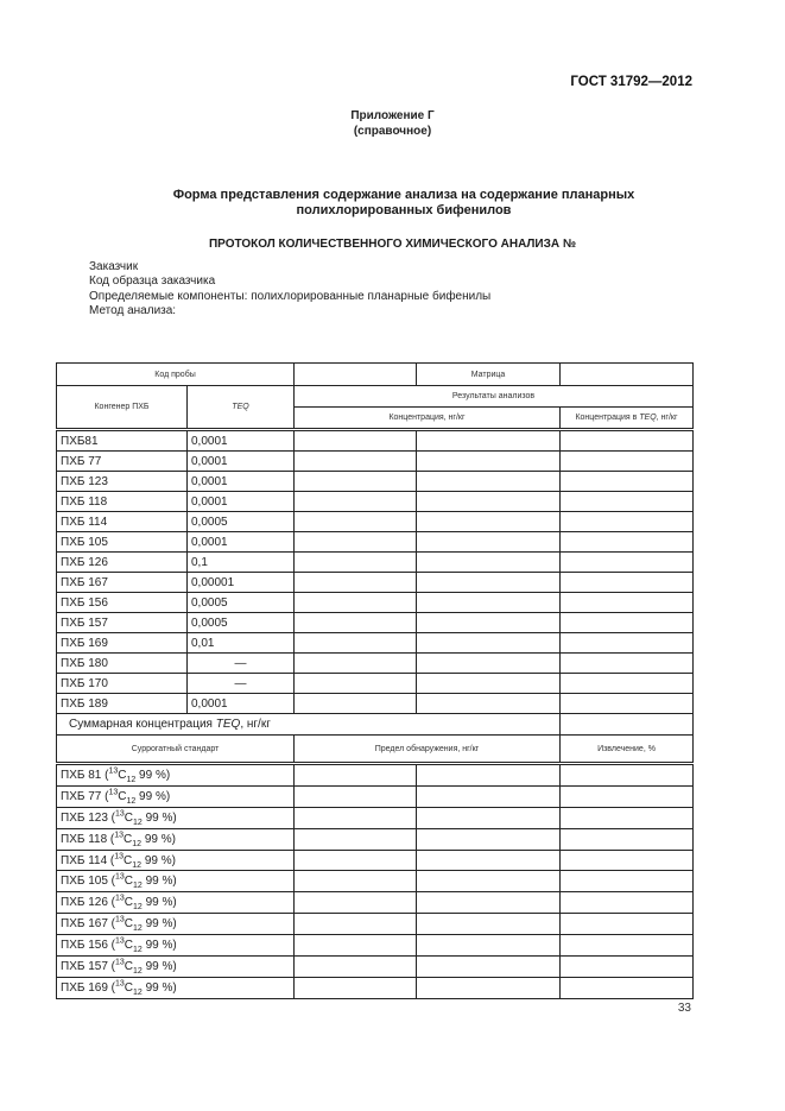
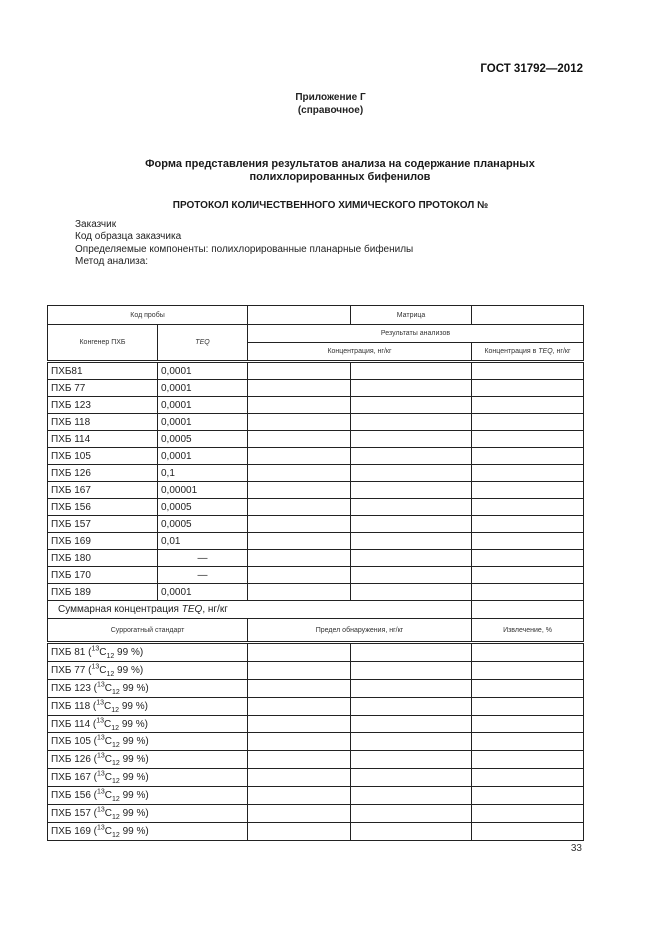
  ГОСТ 31792—2012
  Приложение Г
  (справочное)
- Форма представления содержание анализа на содержание планарных
+ Форма представления результатов анализа на содержание планарных
  полихлорированных бифенилов
- ПРОТОКОЛ КОЛИЧЕСТВЕННОГО ХИМИЧЕСКОГО АНАЛИЗА №
+ ПРОТОКОЛ КОЛИЧЕСТВЕННОГО ХИМИЧЕСКОГО ПРОТОКОЛ №
  Заказчик
  Код образца заказчика
  Определяемые компоненты: полихлорированные планарные бифенилы
  Метод анализа:
  ПХБ81	0,0001
  ПХБ 77	0,0001
  ПХБ 123	0,0001
  ПХБ 118	0,0001
  ПХБ 114	0,0005
  ПХБ 105	0,0001
  ПХБ 126	0,1
  ПХБ 167	0,00001
  ПХБ 156	0,0005
  ПХБ 157	0,0005
  ПХБ 169	0,01
  ПХБ 180	—
  ПХБ 170	—
  ПХБ 189	0,0001
  Суммарная концентрация TEQ, нг/кг
  ПХБ 81 ( C 99 %)
  ПХБ 77 ( C 99 %)
  ПХБ 123 ( C 99 %)
  ПХБ 118 ( C 99 %)
  ПХБ 114 ( C 99 %)
  ПХБ 105 ( C 99 %)
  ПХБ 126 ( C 99 %)
  ПХБ 167 ( C 99 %)
  ПХБ 156 ( C 99 %)
  ПХБ 157 ( C 99 %)
  ПХБ 169 ( C 99 %)
  33
